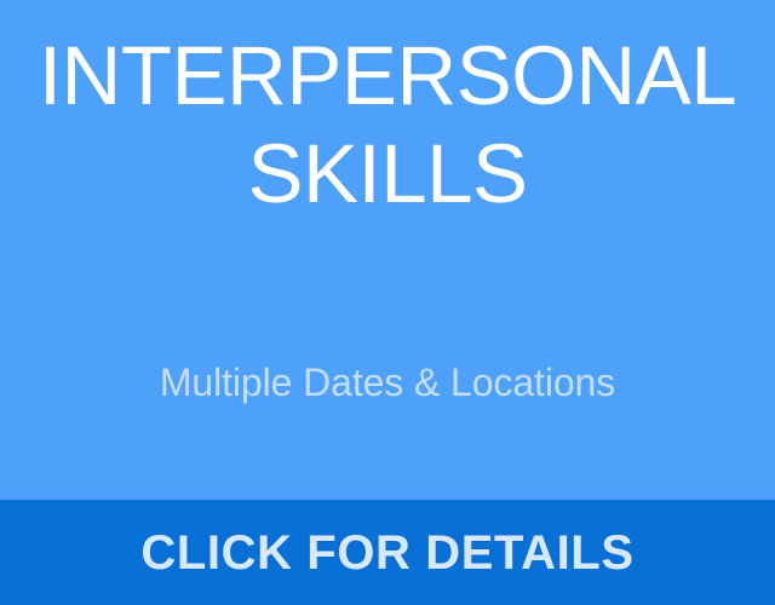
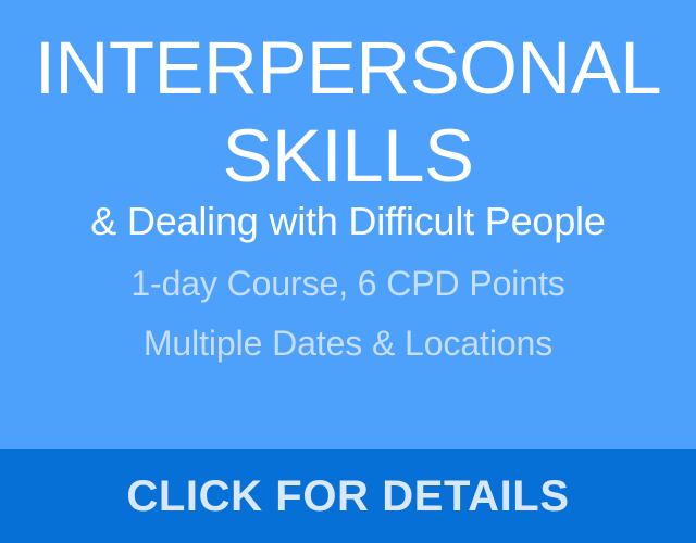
  INTERPERSONAL
  SKILLS
+ & Dealing with Difficult People
+ 1-day Course, 6 CPD Points
  Multiple Dates & Locations
  CLICK FOR DETAILS
